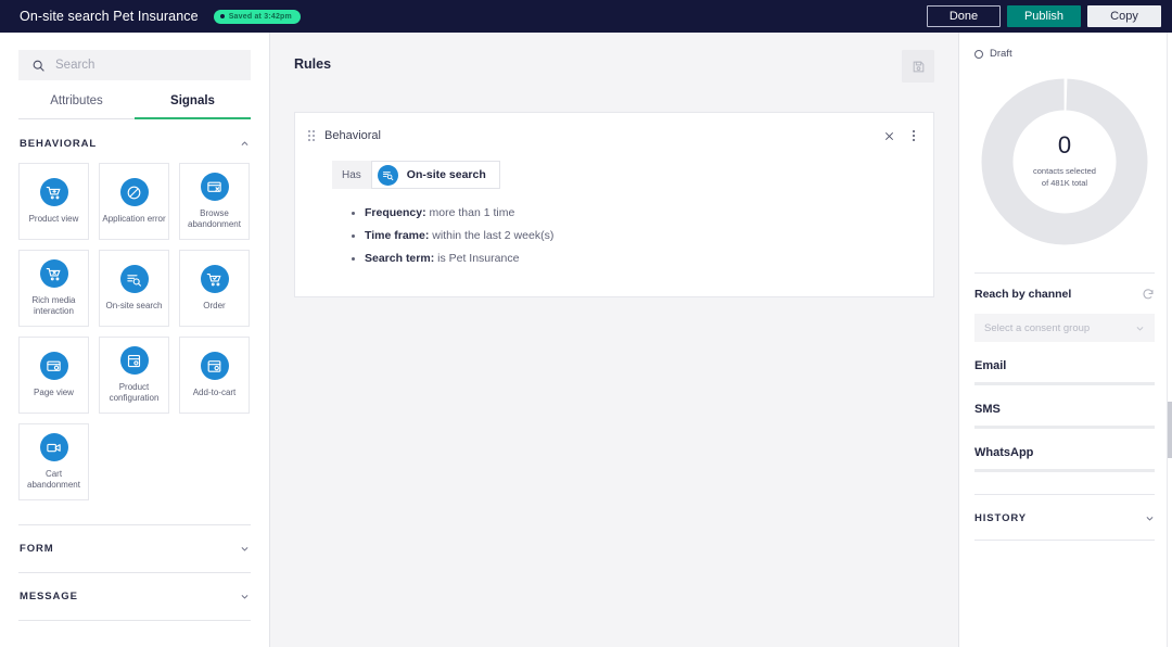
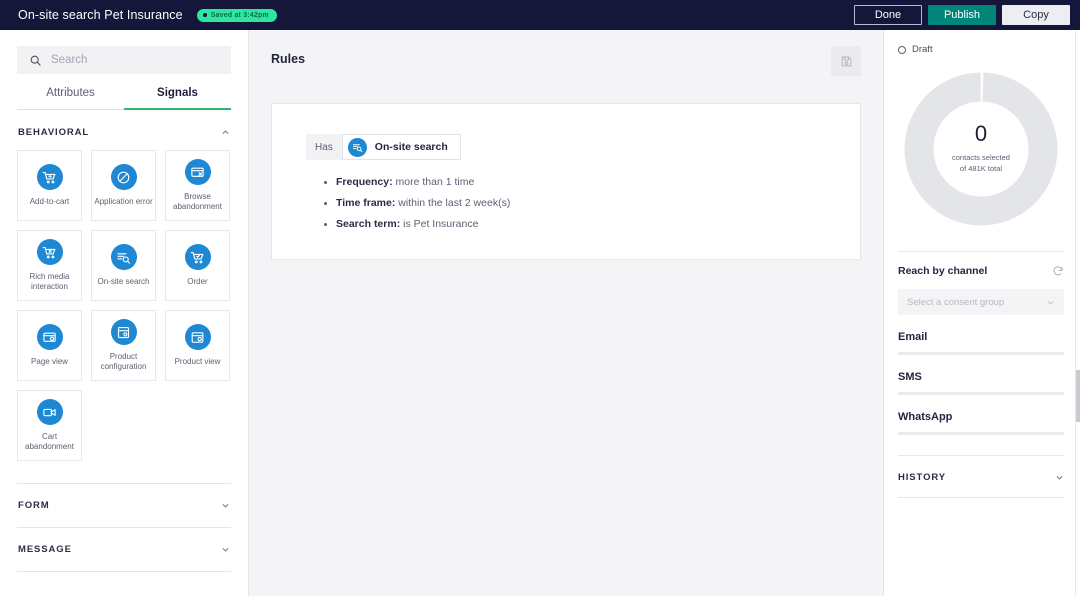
  On-site search Pet Insurance
  Done
  Publish
  Copy
  Search
  Attributes
  Signals
  BEHAVIORAL
- Product view
+ Add-to-cart
  Application error
  Browse abandonment
  Rich media interaction
  On-site search
  Order
  Page view
  Product configuration
- Add-to-cart
+ Product view
  Cart abandonment
  FORM
  MESSAGE
  Rules
- Behavioral
  Has
  On-site search
  Frequency: more than 1 time
  Time frame: within the last 2 week(s)
  Search term: is Pet Insurance
  Draft
  0
  contacts selected
  of 481K total
  Reach by channel
  Select a consent group
  Email
  SMS
  WhatsApp
  HISTORY
